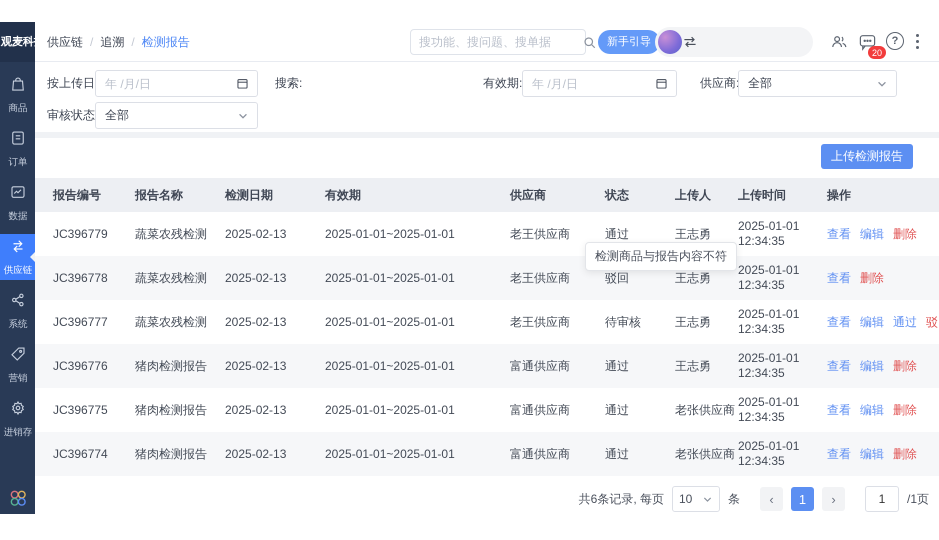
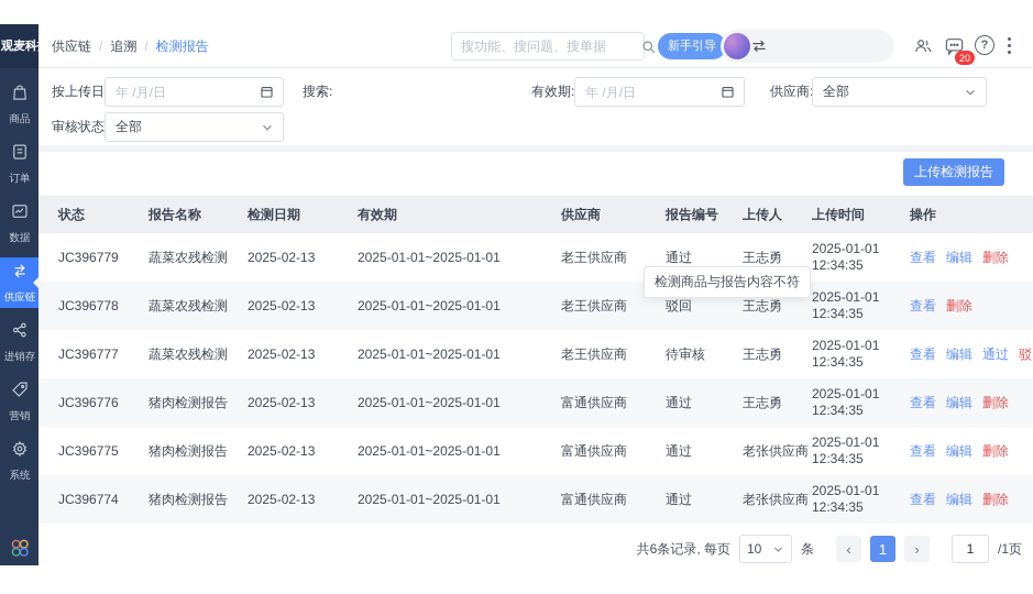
  观麦科
  商品
  订单
  数据
  供应链
- 系统
+ 进销存
  营销
- 进销存
+ 系统
  供应链
  /
  追溯
  /
  检测报告
  搜功能、搜问题、搜单据
  新手引导
  20
  ?
  按上传日
  年 /月/日
  搜索:
  有效期:
  年 /月/日
  供应商
  全部
  审核状态
  全部
  上传检测报告
- 报告编号
+ 状态
  报告名称
  检测日期
  有效期
  供应商
- 状态
+ 报告编号
  上传人
  上传时间
  操作
  JC396779
  蔬菜农残检测
  2025-02-13
  2025-01-01~2025-01-01
  老王供应商
  通过
  王志勇
  2025-01-01
  12:34:35
  查看
  编辑
  删除
  JC396778
  蔬菜农残检测
  2025-02-13
  2025-01-01~2025-01-01
  老王供应商
  驳回
  王志勇
  2025-01-01
  12:34:35
  查看
  删除
  JC396777
  蔬菜农残检测
  2025-02-13
  2025-01-01~2025-01-01
  老王供应商
  待审核
  王志勇
  2025-01-01
  12:34:35
  查看
  编辑
  通过
  JC396776
  猪肉检测报告
  2025-02-13
  2025-01-01~2025-01-01
  富通供应商
  通过
  王志勇
  2025-01-01
  12:34:35
  查看
  编辑
  删除
  JC396775
  猪肉检测报告
  2025-02-13
  2025-01-01~2025-01-01
  富通供应商
  通过
  老张供应商
  2025-01-01
  12:34:35
  查看
  编辑
  删除
  JC396774
  猪肉检测报告
  2025-02-13
  2025-01-01~2025-01-01
  富通供应商
  通过
  老张供应商
  2025-01-01
  12:34:35
  查看
  编辑
  删除
  检测商品与报告内容不符
  共6条记录, 每页
  10
  条
  ‹
  1
  ›
  1
  /1页
